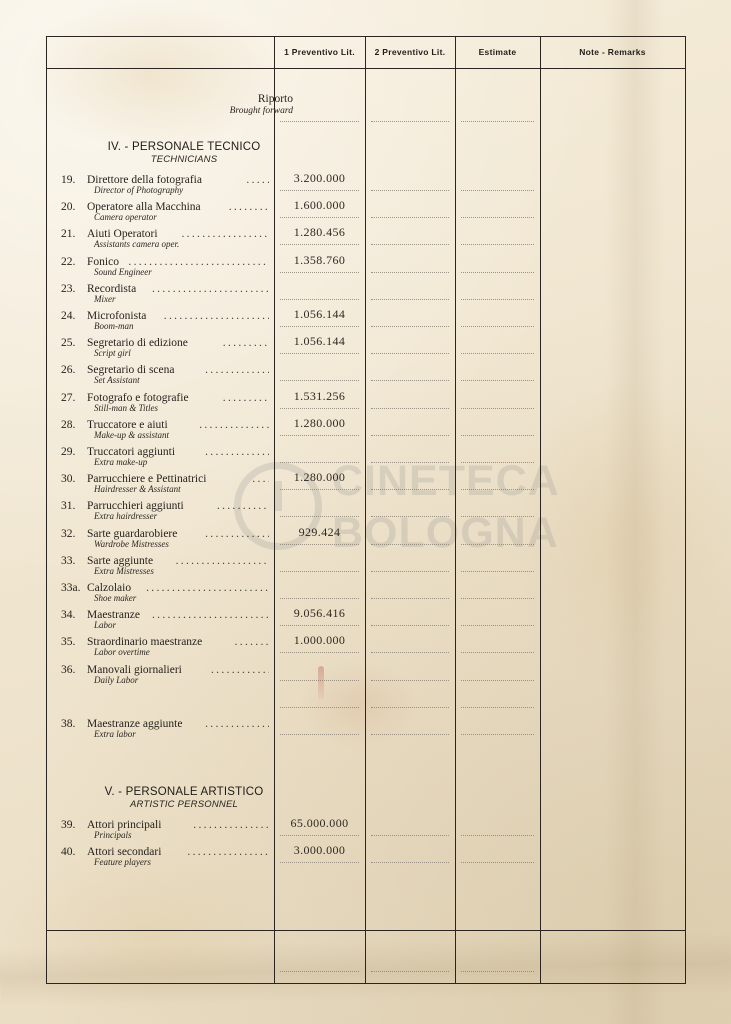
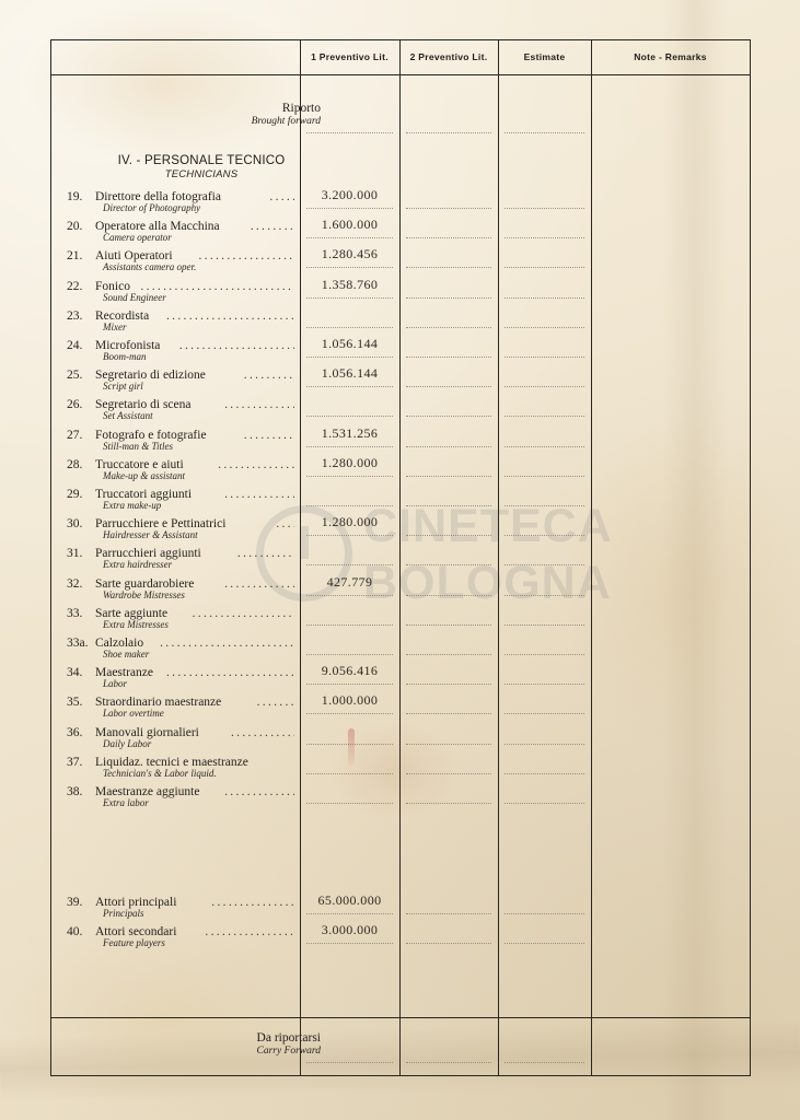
  CINETECA
  BOLOGNA
  1 Preventivo Lit.
  2 Preventivo Lit.
  Estimate
  Note - Remarks
  Riporto
  Brought forward
  IV. - PERSONALE TECNICO
  TECHNICIANS
  Direttore della fotografia
  Director of Photography
  19.
  3.200.000
  Operatore alla Macchina
  Camera operator
  20.
  1.600.000
  Aiuti Operatori
  Assistants camera oper.
  21.
  1.280.456
  Fonico
  Sound Engineer
  22.
  1.358.760
  Recordista
  Mixer
  23.
  Microfonista
  Boom-man
  24.
  1.056.144
  Segretario di edizione
  Script girl
  25.
  1.056.144
  Segretario di scena
  Set Assistant
  26.
  Fotografo e fotografie
  Still-man & Titles
  27.
  1.531.256
  Truccatore e aiuti
  Make-up & assistant
  28.
  1.280.000
  Truccatori aggiunti
  Extra make-up
  29.
  Parrucchiere e Pettinatrici
  Hairdresser & Assistant
  30.
  1.280.000
  Parrucchieri aggiunti
  Extra hairdresser
  31.
  Sarte guardarobiere
  Wardrobe Mistresses
  32.
- 929.424
+ 427.779
  Sarte aggiunte
  Extra Mistresses
  33.
  Calzolaio
  Shoe maker
  33a.
  Maestranze
  Labor
  34.
  9.056.416
  Straordinario maestranze
  Labor overtime
  35.
  1.000.000
  Manovali giornalieri
  Daily Labor
  36.
+ Liquidaz. tecnici e maestranze
+ Technician's & Labor liquid.
+ 37.
  Maestranze aggiunte
  Extra labor
  38.
- V. - PERSONALE ARTISTICO
- ARTISTIC PERSONNEL
  Attori principali
  Principals
  39.
  65.000.000
  Attori secondari
  Feature players
  40.
  3.000.000
+ Da riportarsi
+ Carry Forward
